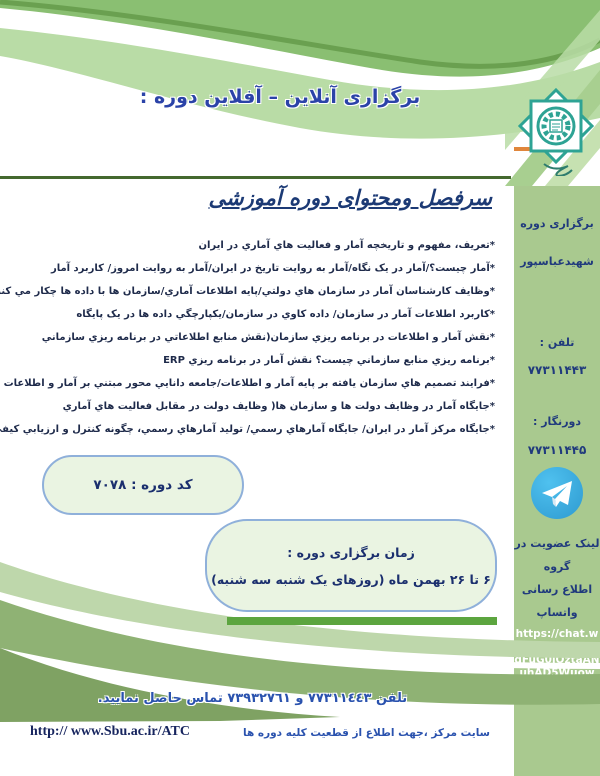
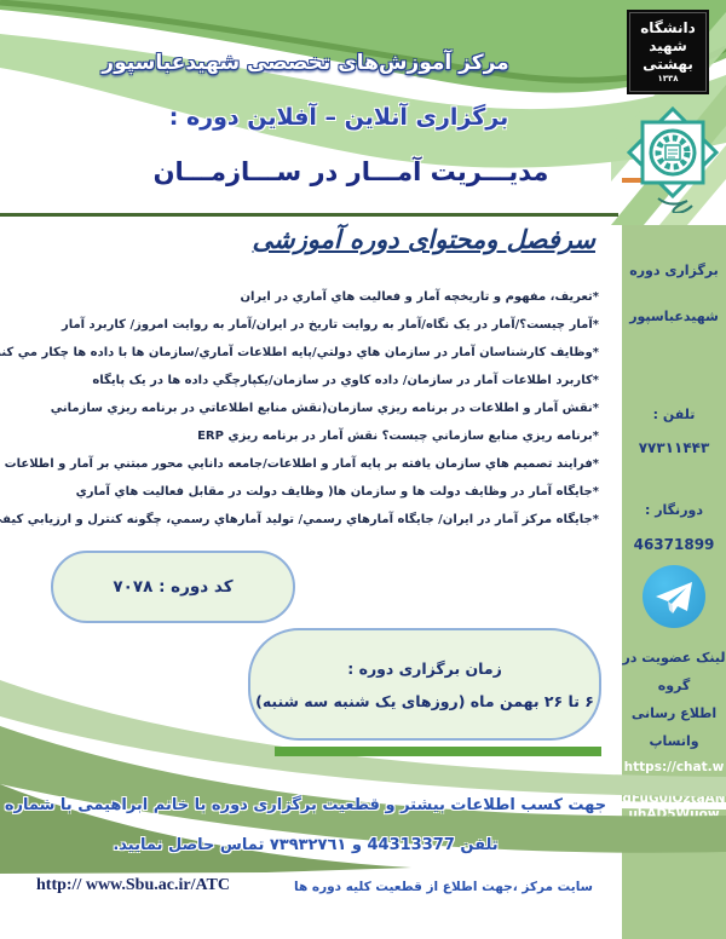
  برگزاری دوره
  شهیدعباسپور
  تلفن :
  ۷۷۳۱۱۴۴۳
  دورنگار :
- ۷۷۳۱۱۴۴۵
+ 46371899
  لینک عضویت در
  گروه
  اطلاع رسانی
  واتساپ
  https://chat.w
  gFuG0iOztaAN
  uhAD5Wuow
+ مرکز آموزش‌های تخصصی شهیدعباسپور
  برگزاری آنلاین – آفلاین دوره :
+ مدیـــریت آمـــار در ســـازمـــان
+ دانشگاه
+ شهید بهشتی
+ ۱۳۳۸
  سرفصل ومحتوای دوره آموزشی
  *تعریف، مفهوم و تاریخچه آمار و فعالیت هاي آماري در ایران
  *آمار چیست؟/آمار در یک نگاه/آمار به روایت تاریخ در ایران/آمار به روایت امروز/ کاربرد آمار
  *وظایف کارشناسان آمار در سازمان هاي دولتي/پایه اطلاعات آماري/سازمان ها با داده ها چکار مي کن
  *کاربرد اطلاعات آمار در سازمان/ داده کاوي در سازمان/یکپارچگي داده ها در یک پایگاه
  *نقش آمار و اطلاعات در برنامه ریزي سازمان(نقش منابع اطلاعاتي در برنامه ریزي سازماني
  *برنامه ریزي منابع سازماني چیست؟ نقش آمار در برنامه ریزي ERP
  *فرایند تصمیم هاي سازمان یافته بر پایه آمار و اطلاعات/جامعه دانایي محور مبتني بر آمار و اطلاعات
  *جایگاه آمار در وظایف دولت ها و سازمان ها( وظایف دولت در مقابل فعالیت هاي آماري
  *جایگاه مرکز آمار در ایران/ جایگاه آمارهاي رسمي/ تولید آمارهاي رسمي، چگونه کنترل و ارزیابي کیف
  کد دوره : ۷۰۷۸
  زمان برگزاری دوره :
  ۶ تا ۲۶ بهمن ماه (روزهای یک شنبه سه شنبه)
+ جهت کسب اطلاعات بیشتر و قطعیت برگزاری دوره با خانم ابراهیمی با شماره
- تلفن ٧٧٣١١٤٤٣ و ٧٣٩٣٢٧٦١ تماس حاصل نمایید.
+ تلفن 44313377 و ٧٣٩٣٢٧٦١ تماس حاصل نمایید.
  http:// www.Sbu.ac.ir/ATC
  سایت مرکز ،جهت اطلاع از قطعیت کلیه دوره ها
